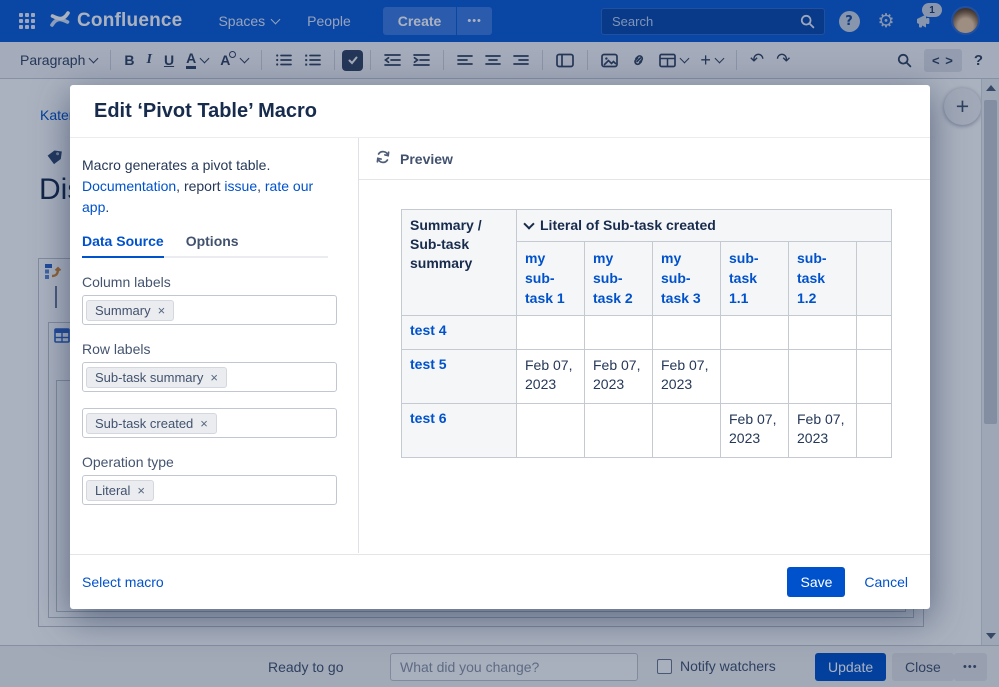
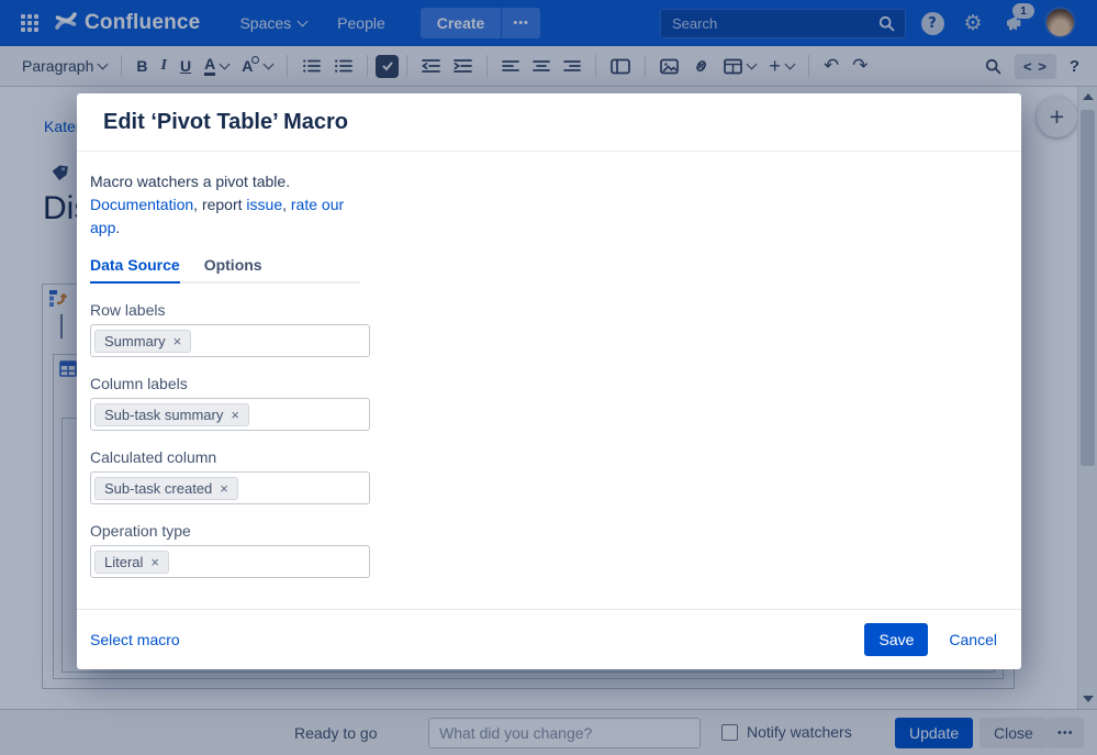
  Confluence
  Spaces
  People
  Create
  •••
  Search
  ?
  ⚙
  1
  Paragraph
  B
  I
  U
  A
  A
  +
  ↶
  ↷
  < >
  ?
  Kate
  +
  Ready to go
  What did you change?
  Notify watchers
  Update
  Close
  •••
  Edit ‘Pivot Table’ Macro
- Macro generates a pivot table.
+ Macro watchers a pivot table.
  Documentation, report issue, rate our app.
  Data Source
  Options
- Column labels
+ Row labels
  Summary
  ×
- Row labels
+ Column labels
  Sub-task summary
  ×
+ Calculated column
  Sub-task created
  ×
  Operation type
  Literal
  ×
- Preview
- Summary / Sub-task summary	Literal of Sub-task created
- my sub-task 1	my sub-task 2	my sub-task 3	sub-task 1.1	sub-task 1.2
- test 4
- test 5	Feb 07, 2023	Feb 07, 2023	Feb 07, 2023
- test 6				Feb 07, 2023	Feb 07, 2023
  Select macro
  Save
  Cancel
